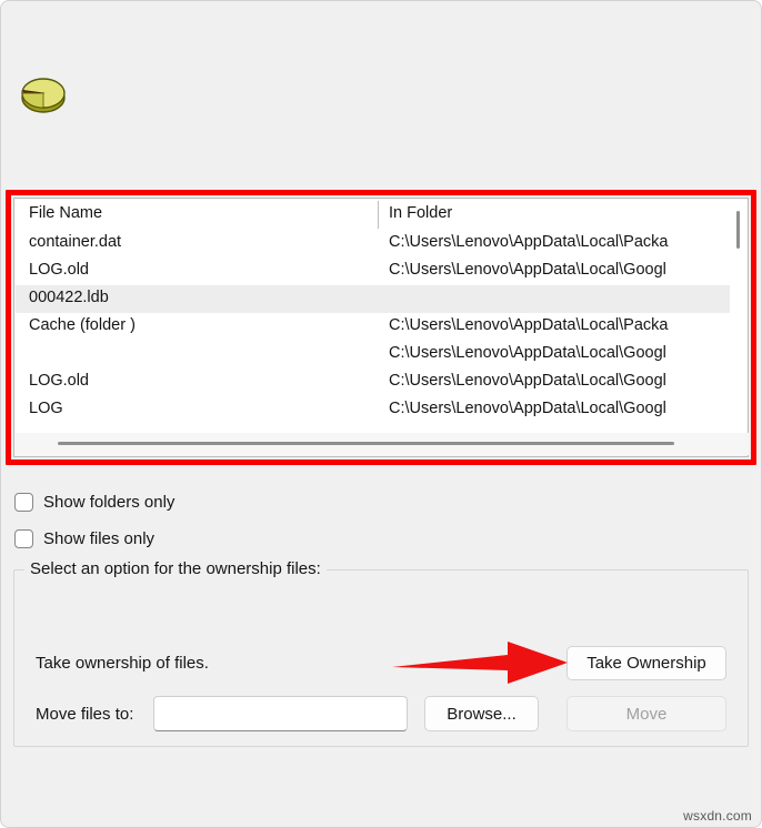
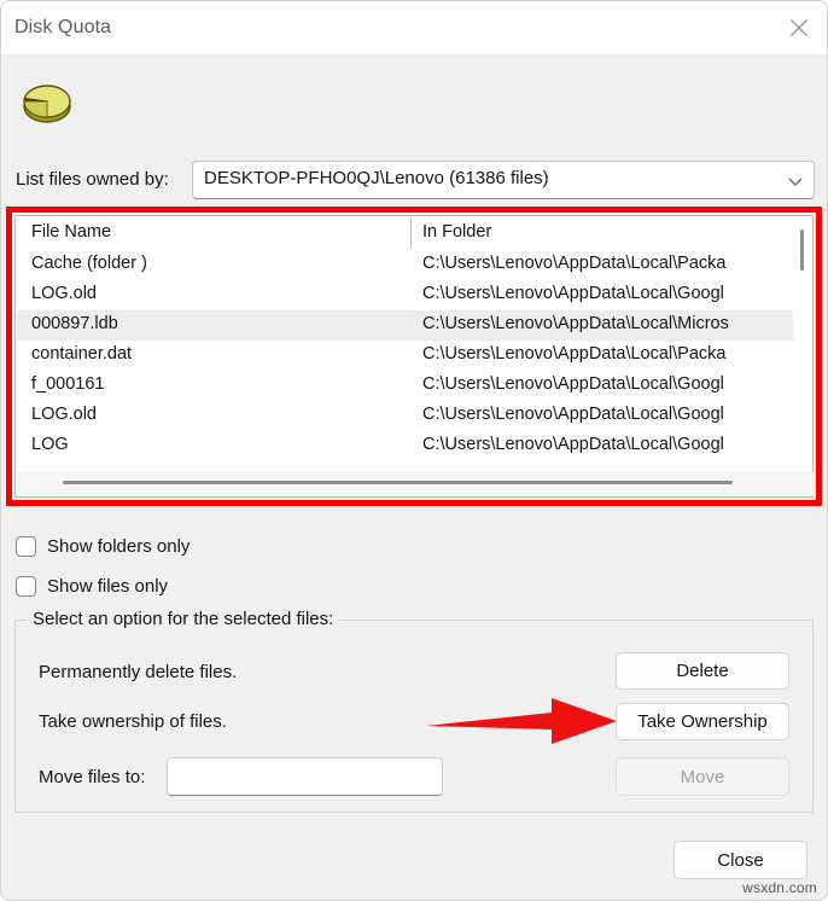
+ Disk Quota
+ List files owned by:
+ DESKTOP-PFHO0QJ\Lenovo (61386 files)
  File Name
  In Folder
- container.dat
+ Cache (folder )
  C:\Users\Lenovo\AppData\Local\Packa
  LOG.old
  C:\Users\Lenovo\AppData\Local\Googl
- 000422.ldb
+ 000897.ldb
+ C:\Users\Lenovo\AppData\Local\Micros
- Cache (folder )
+ container.dat
  C:\Users\Lenovo\AppData\Local\Packa
+ f_000161
  C:\Users\Lenovo\AppData\Local\Googl
  LOG.old
  C:\Users\Lenovo\AppData\Local\Googl
  LOG
  C:\Users\Lenovo\AppData\Local\Googl
  Show folders only
  Show files only
- Select an option for the ownership files:
+ Select an option for the selected files:
+ Permanently delete files.
+ Delete
  Take ownership of files.
  Take Ownership
  Move files to:
- Browse...
  Move
+ Close
  wsxdn.com
